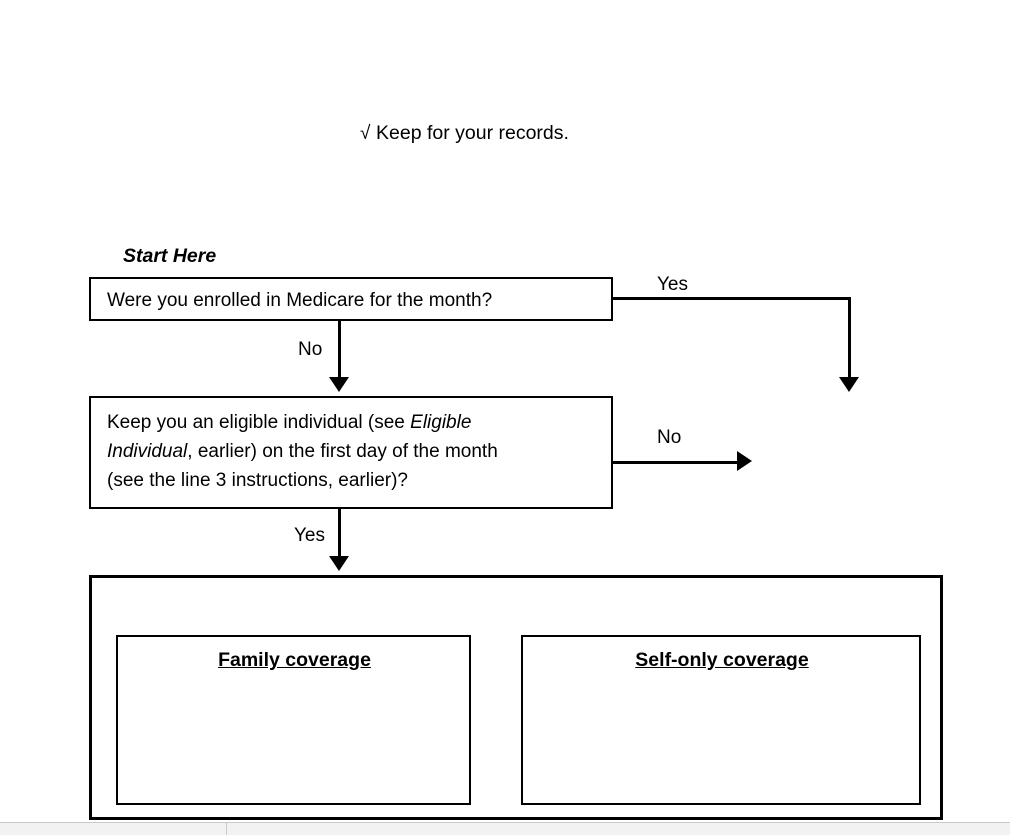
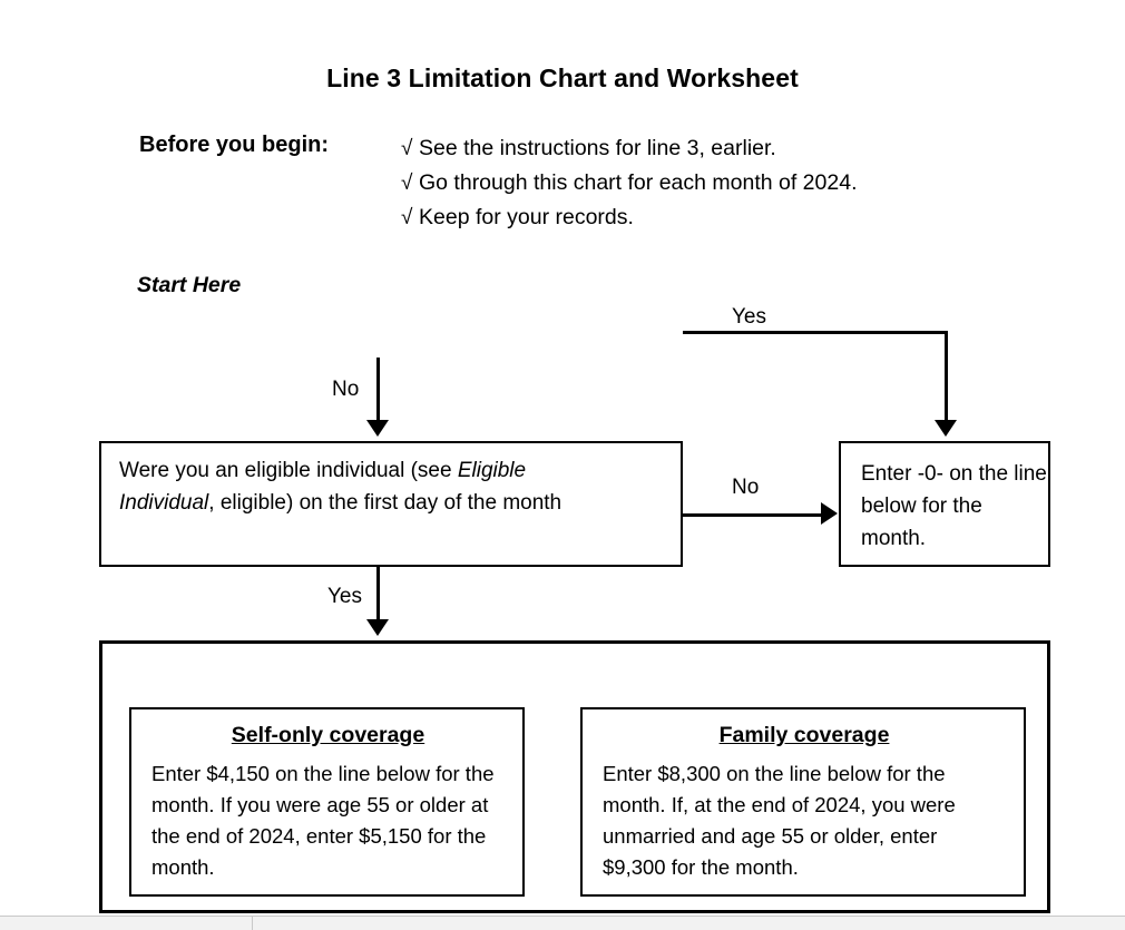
+ Line 3 Limitation Chart and Worksheet
+ Before you begin:
+ √ See the instructions for line 3, earlier.
+ √ Go through this chart for each month of 2024.
  √ Keep for your records.
  Start Here
- Were you enrolled in Medicare for the month?
  Yes
  No
- Keep you an eligible individual (see Eligible
+ Were you an eligible individual (see Eligible
- Individual, earlier) on the first day of the month
+ Individual, eligible) on the first day of the month
- (see the line 3 instructions, earlier)?
  No
+ Enter -0- on the line below for the month.
  Yes
- Family coverage
+ Self-only coverage
+ Enter $4,150 on the line below for the month. If you were age 55 or older at the end of 2024, enter $5,150 for the month.
- Self-only coverage
+ Family coverage
+ Enter $8,300 on the line below for the month. If, at the end of 2024, you were unmarried and age 55 or older, enter $9,300 for the month.
